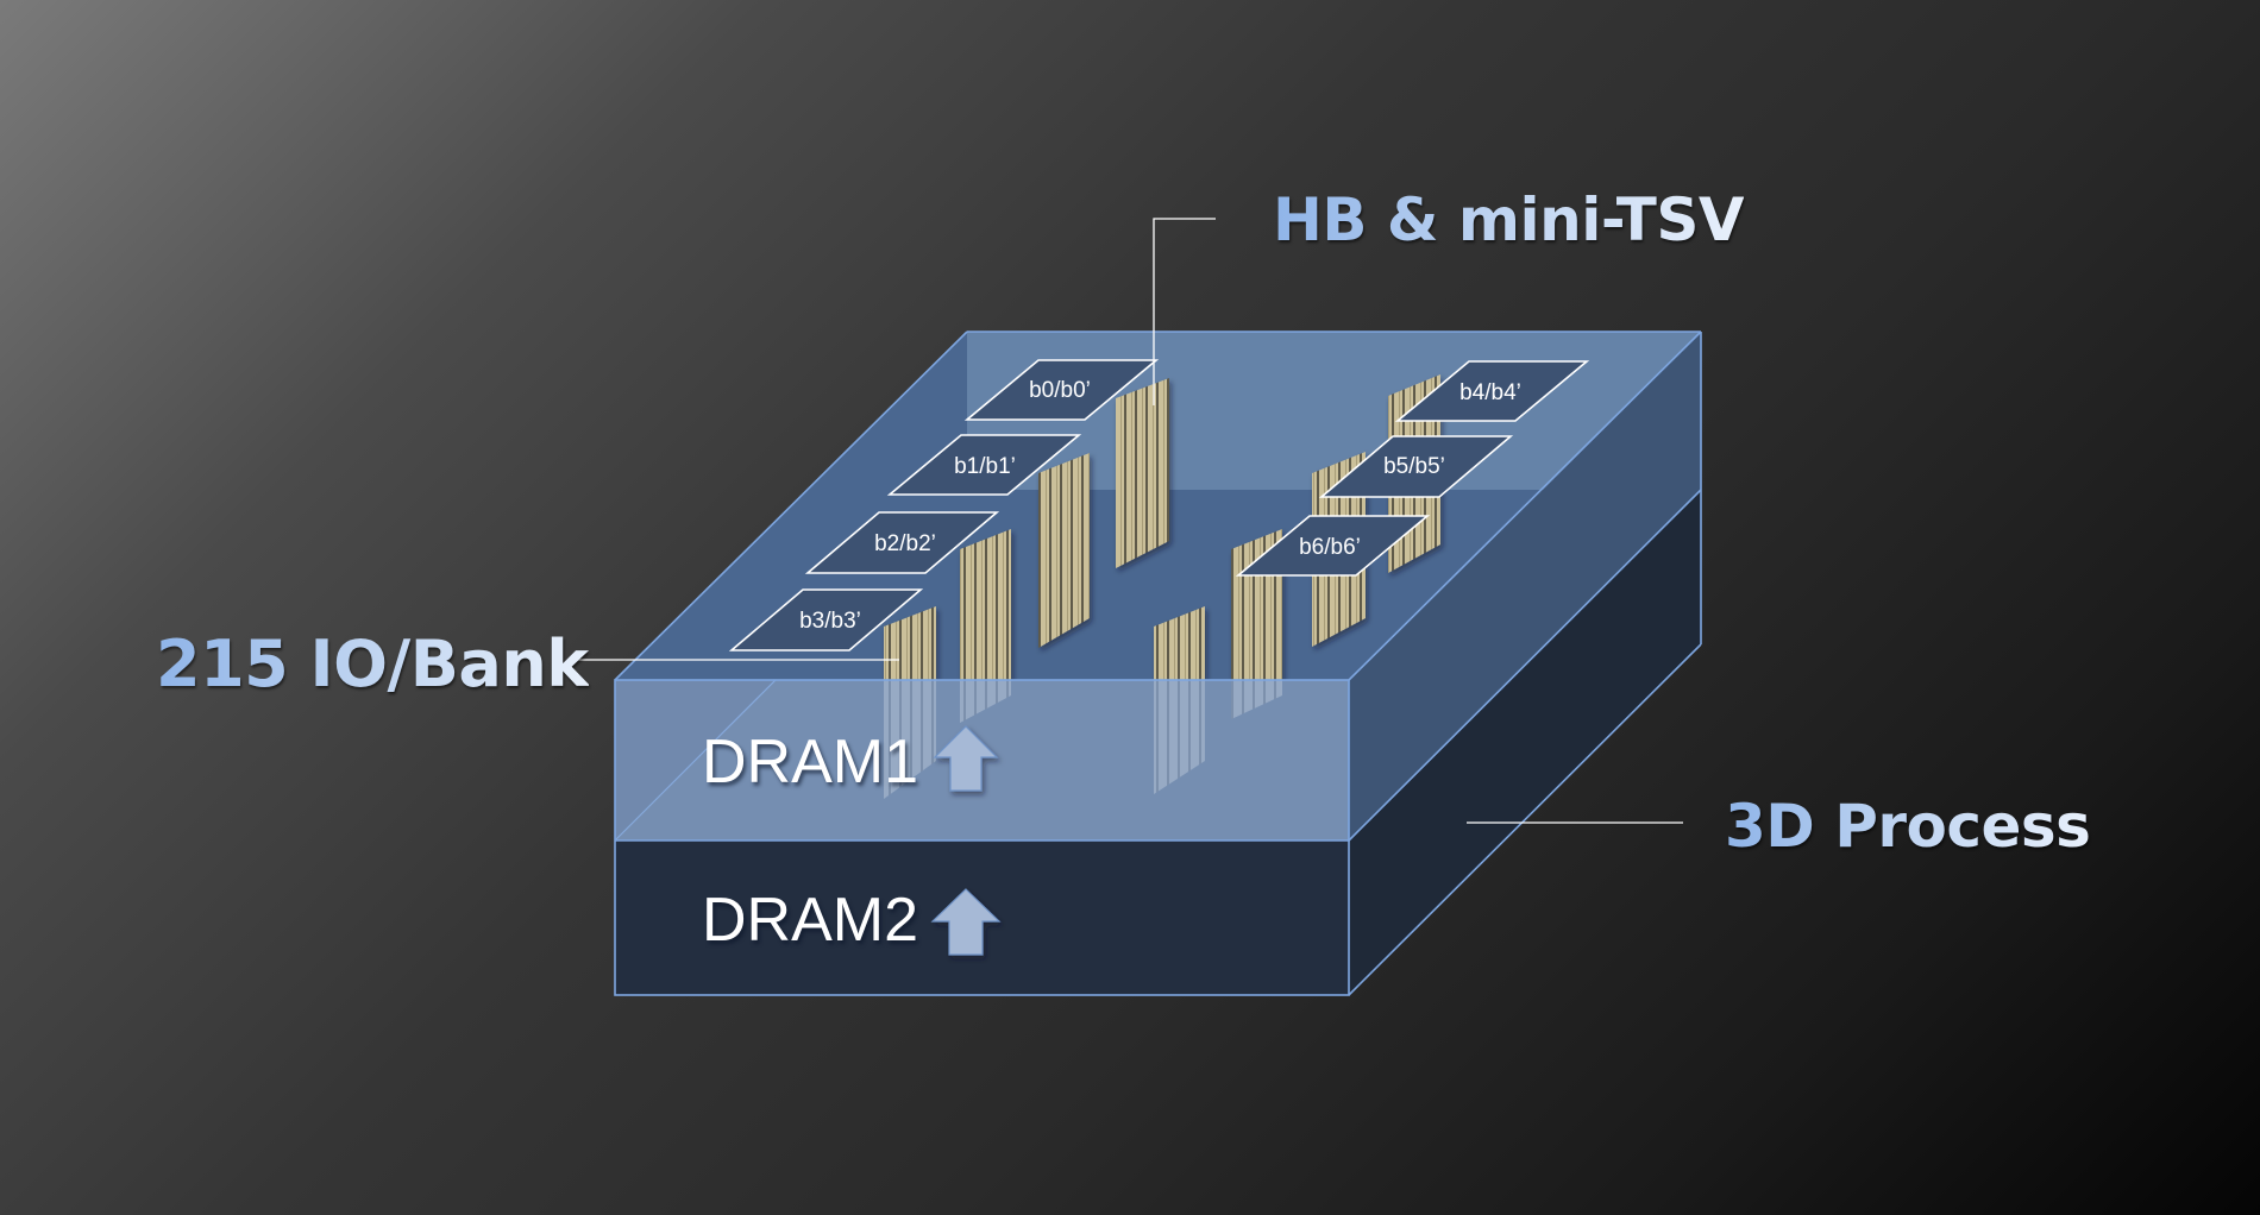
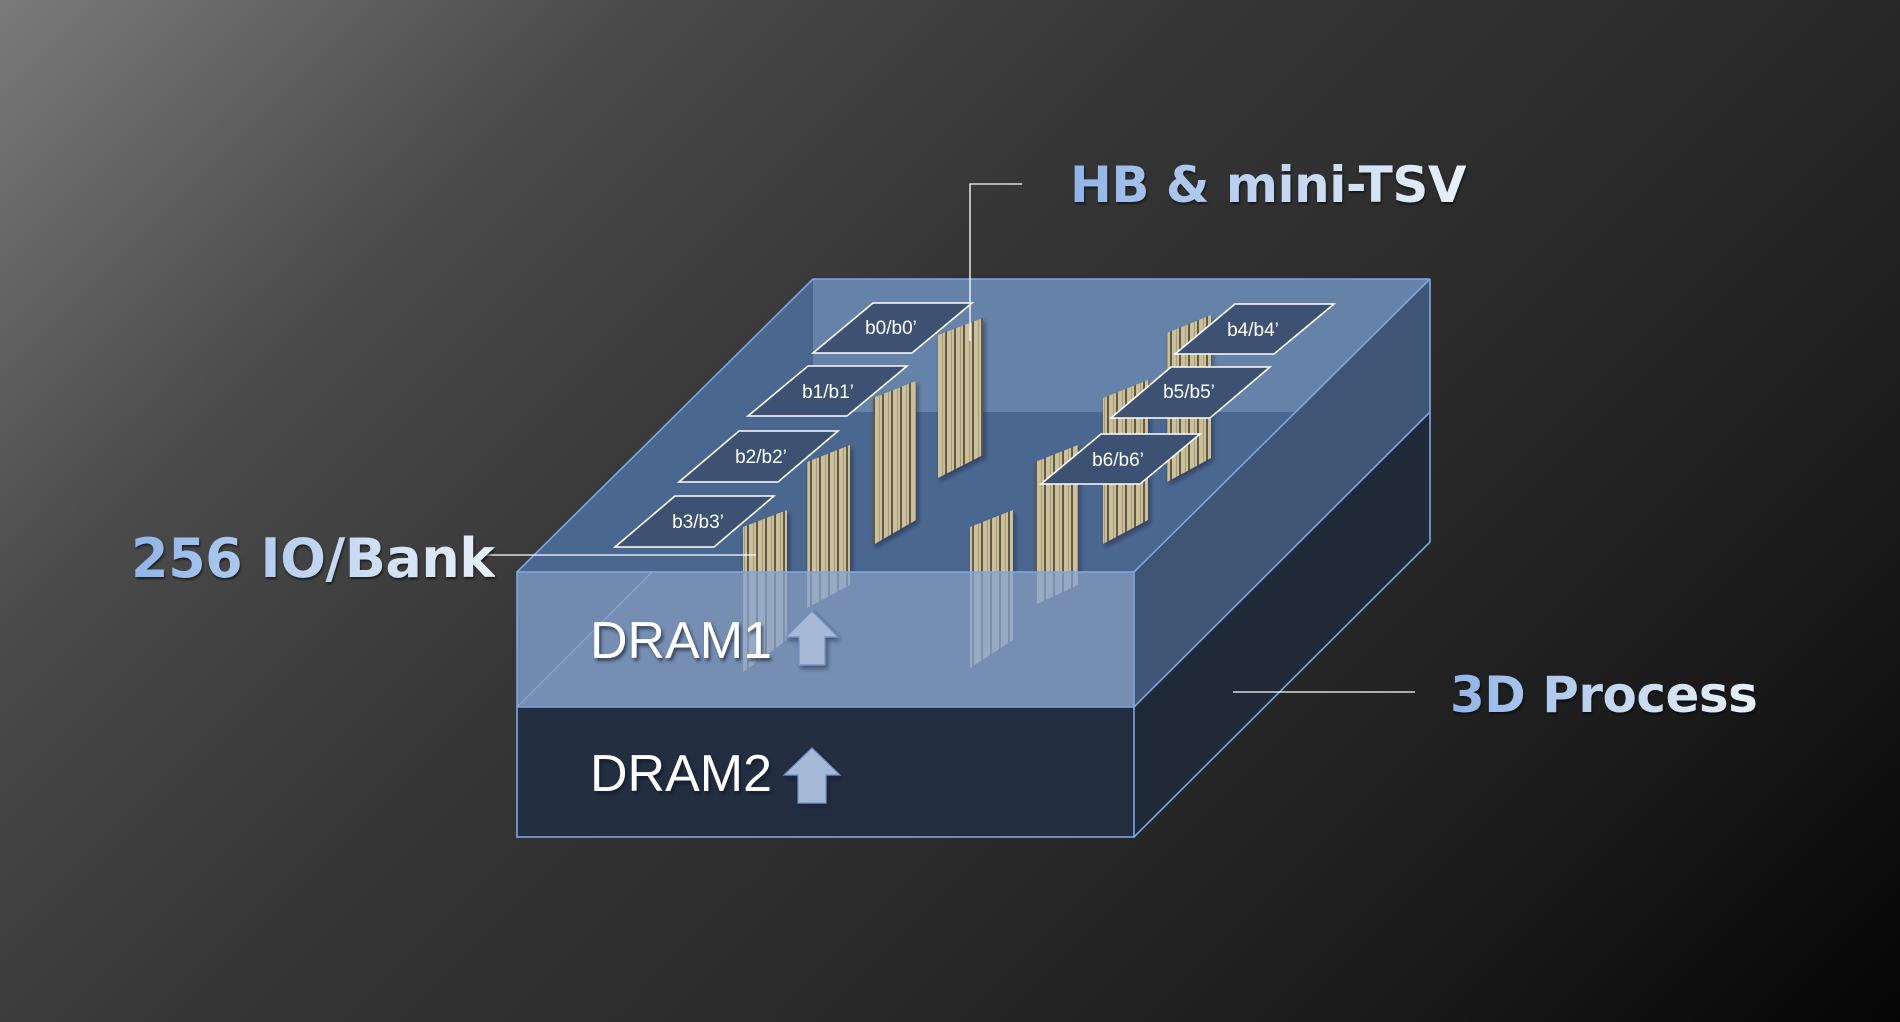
  b0/b0’
  b1/b1’
  b2/b2’
  b3/b3’
  b4/b4’
  b5/b5’
  b6/b6’
  HB & mini-TSV
- 215 IO/Bank
+ 256 IO/Bank
  3D Process
  DRAM1
  DRAM2
